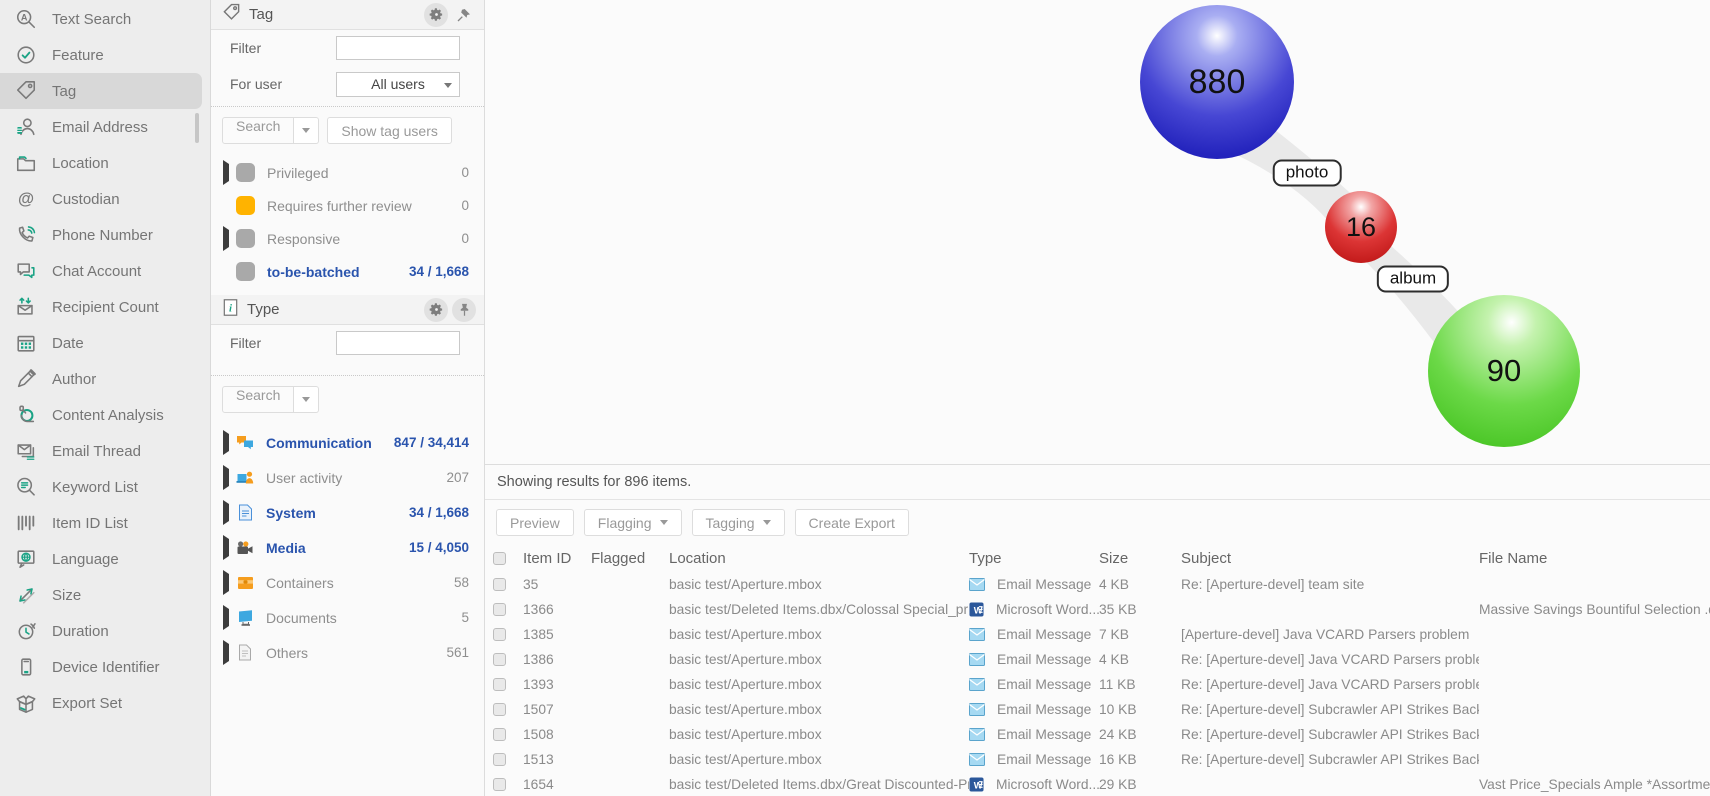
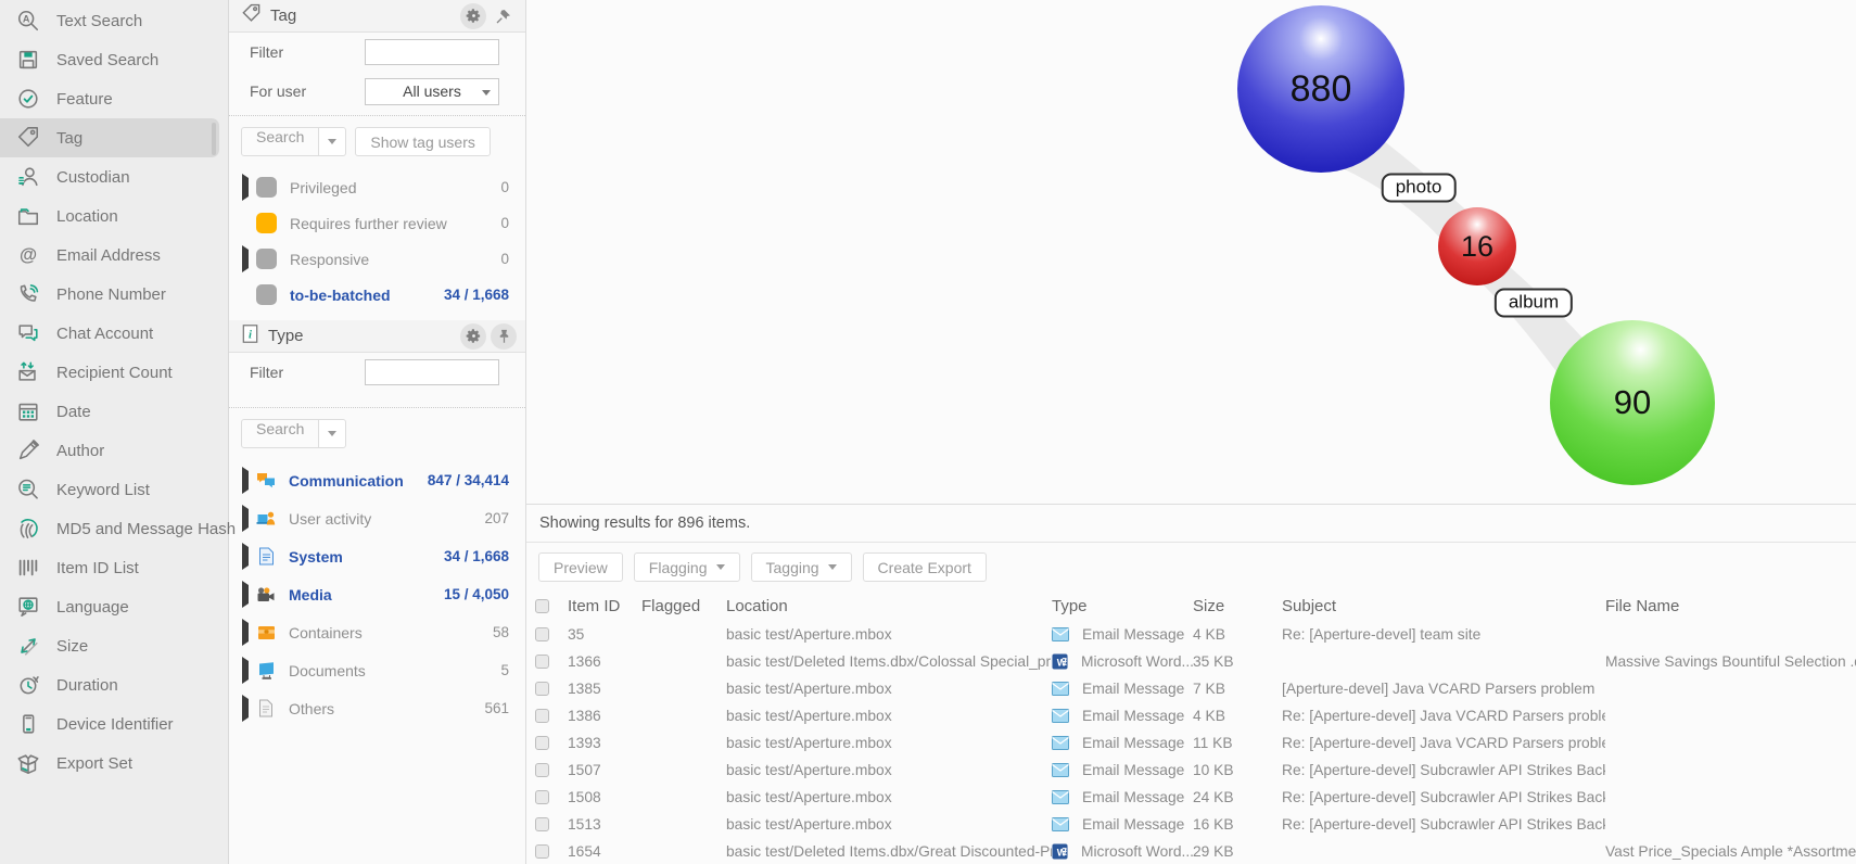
  A
  Text Search
+ Saved Search
  Feature
  Tag
- Email Address
+ Custodian
  Location
  @
- Custodian
+ Email Address
  Phone Number
  Chat Account
  Recipient Count
  Date
  Author
- Content Analysis
- Email Thread
  Keyword List
+ MD5 and Message Hash
  Item ID List
  Language
  Size
  Duration
  Device Identifier
  Export Set
  Tag
  Filter
  For user
  All users
  Search
  Show tag users
  Privileged
  0
  Requires further review
  0
  Responsive
  0
  to-be-batched
  34 / 1,668
  i
  Type
  Filter
  Search
  Communication
  847 / 34,414
  User activity
  207
  System
  34 / 1,668
  Media
  15 / 4,050
  Containers
  58
  Documents
  5
  Others
  561
  880
  16
  90
  photo
  album
  Showing results for 896 items.
  Preview
  Flagging
  Tagging
  Create Export
  Item ID
  Flagged
  Location
  Type
  Size
  Subject
  File Name
  35
  basic test/Aperture.mbox
  Email Message
  4 KB
  Re: [Aperture-devel] team site
  1366
  basic test/Deleted Items.dbx/Colossal Special_pr
  W
  Microsoft Word...
  35 KB
  Massive Savings Bountiful Selection .
  1385
  basic test/Aperture.mbox
  Email Message
  7 KB
  [Aperture-devel] Java VCARD Parsers problem
  1386
  basic test/Aperture.mbox
  Email Message
  4 KB
  Re: [Aperture-devel] Java VCARD Parsers probl
  1393
  basic test/Aperture.mbox
  Email Message
  11 KB
  Re: [Aperture-devel] Java VCARD Parsers probl
  1507
  basic test/Aperture.mbox
  Email Message
  10 KB
  Re: [Aperture-devel] Subcrawler API Strikes Bac
  1508
  basic test/Aperture.mbox
  Email Message
  24 KB
  Re: [Aperture-devel] Subcrawler API Strikes Bac
  1513
  basic test/Aperture.mbox
  Email Message
  16 KB
  Re: [Aperture-devel] Subcrawler API Strikes Bac
  1654
  basic test/Deleted Items.dbx/Great Discounted-P
  W
  Microsoft Word...
  29 KB
  Vast Price_Specials Ample *Assortme
